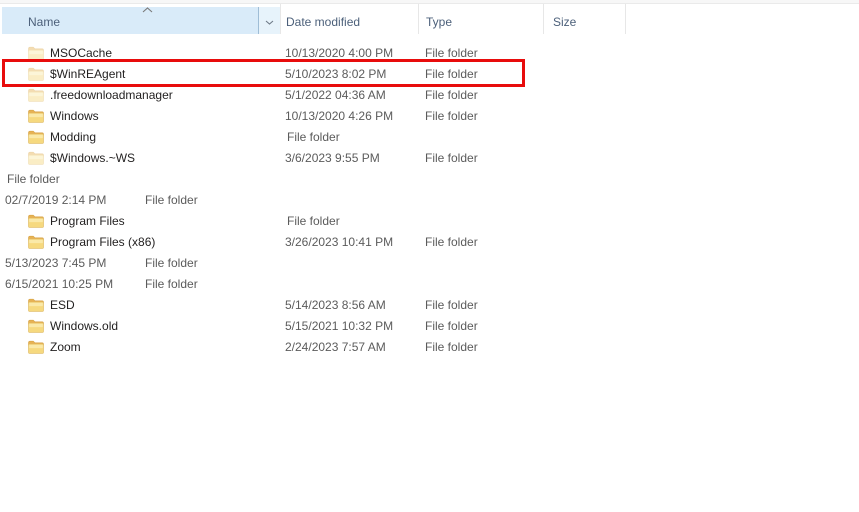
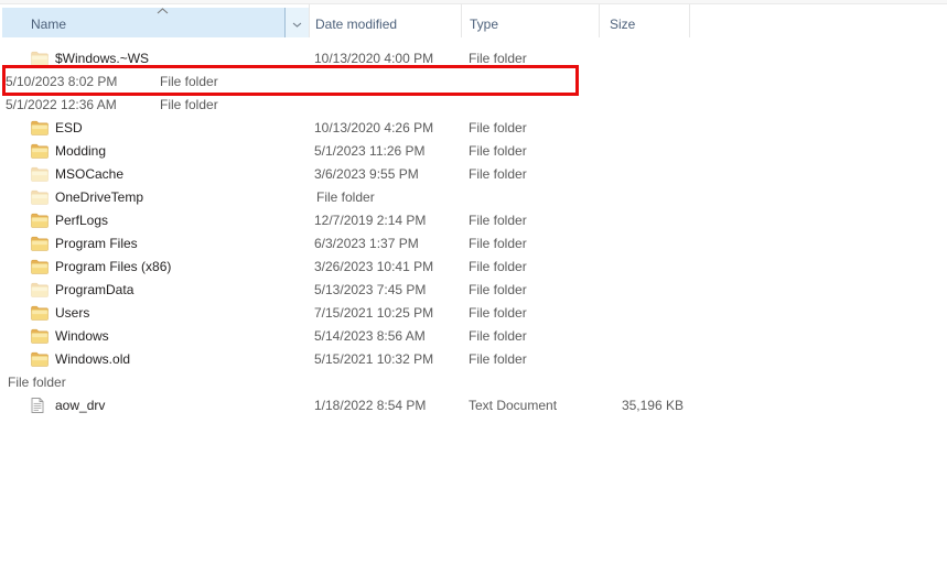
  Name
  Date modified
  Type
  Size
- MSOCache
+ $Windows.~WS
  10/13/2020 4:00 PM
  File folder
- $WinREAgent
  5/10/2023 8:02 PM
  File folder
- .freedownloadmanager
- 5/1/2022 04:36 AM
+ 5/1/2022 12:36 AM
  File folder
- Windows
+ ESD
  10/13/2020 4:26 PM
  File folder
  Modding
+ 5/1/2023 11:26 PM
  File folder
- $Windows.~WS
+ MSOCache
  3/6/2023 9:55 PM
  File folder
+ OneDriveTemp
  File folder
+ PerfLogs
- 02/7/2019 2:14 PM
+ 12/7/2019 2:14 PM
  File folder
  Program Files
+ 6/3/2023 1:37 PM
  File folder
  Program Files (x86)
  3/26/2023 10:41 PM
  File folder
+ ProgramData
  5/13/2023 7:45 PM
  File folder
+ Users
- 6/15/2021 10:25 PM
+ 7/15/2021 10:25 PM
  File folder
- ESD
+ Windows
  5/14/2023 8:56 AM
  File folder
  Windows.old
  5/15/2021 10:32 PM
  File folder
- Zoom
- 2/24/2023 7:57 AM
  File folder
+ aow_drv
+ 1/18/2022 8:54 PM
+ Text Document
+ 35,196 KB
